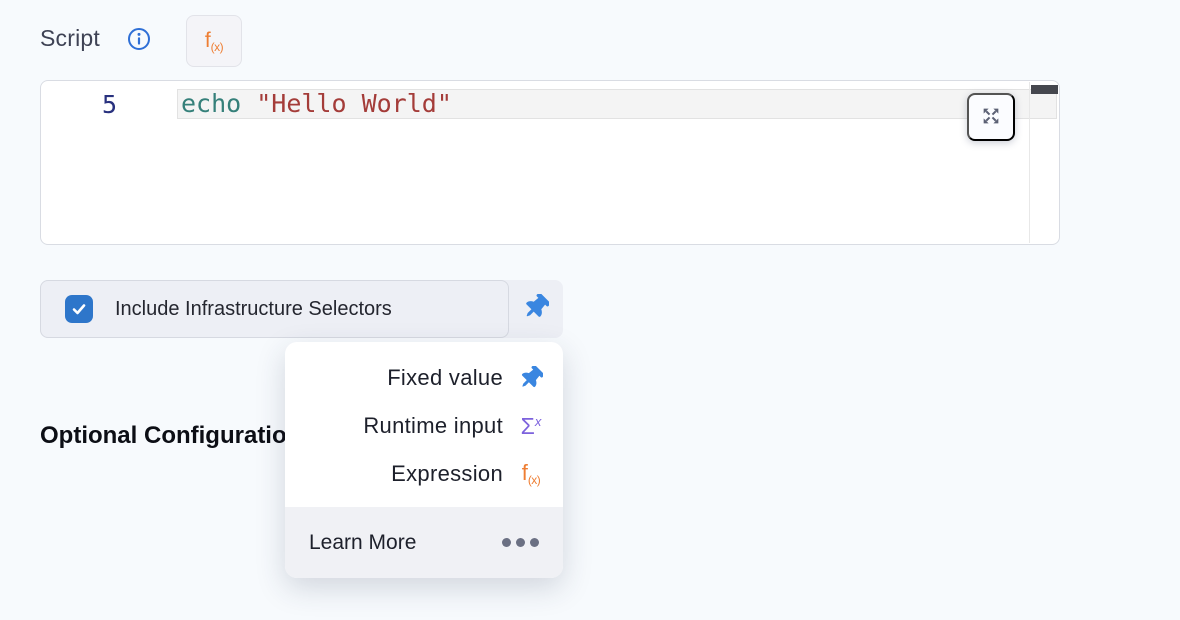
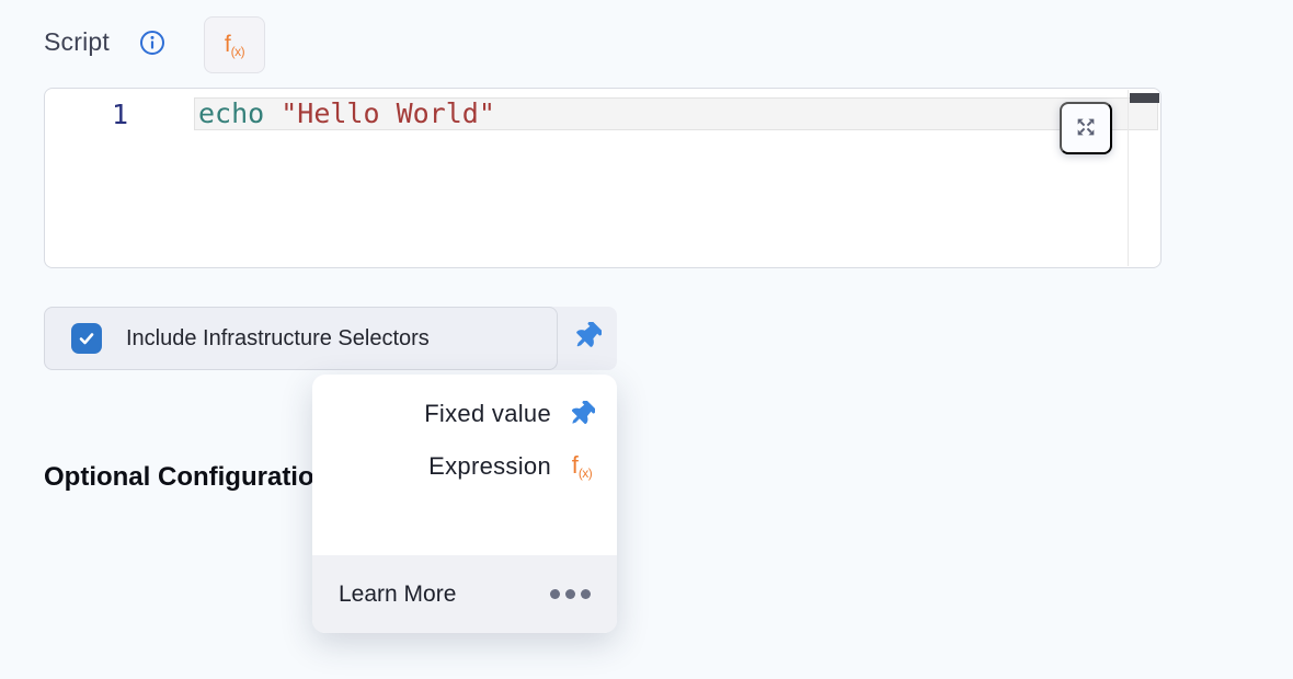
  Script
  f(x)
- 5
+ 1
  echo "Hello World"
  Include Infrastructure Selectors
  Fixed value
- Runtime input
- Σx
  Expression
  f(x)
  Learn More
  Optional Configuratio
